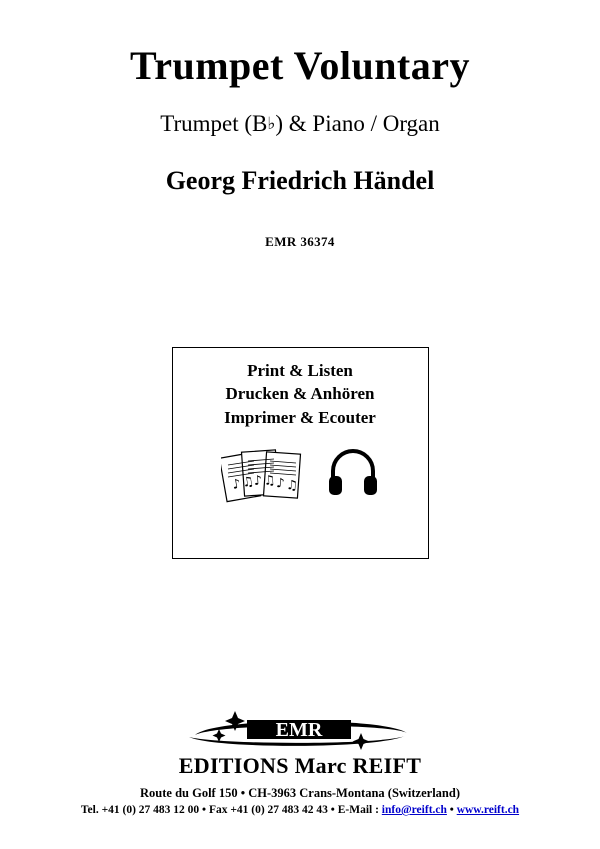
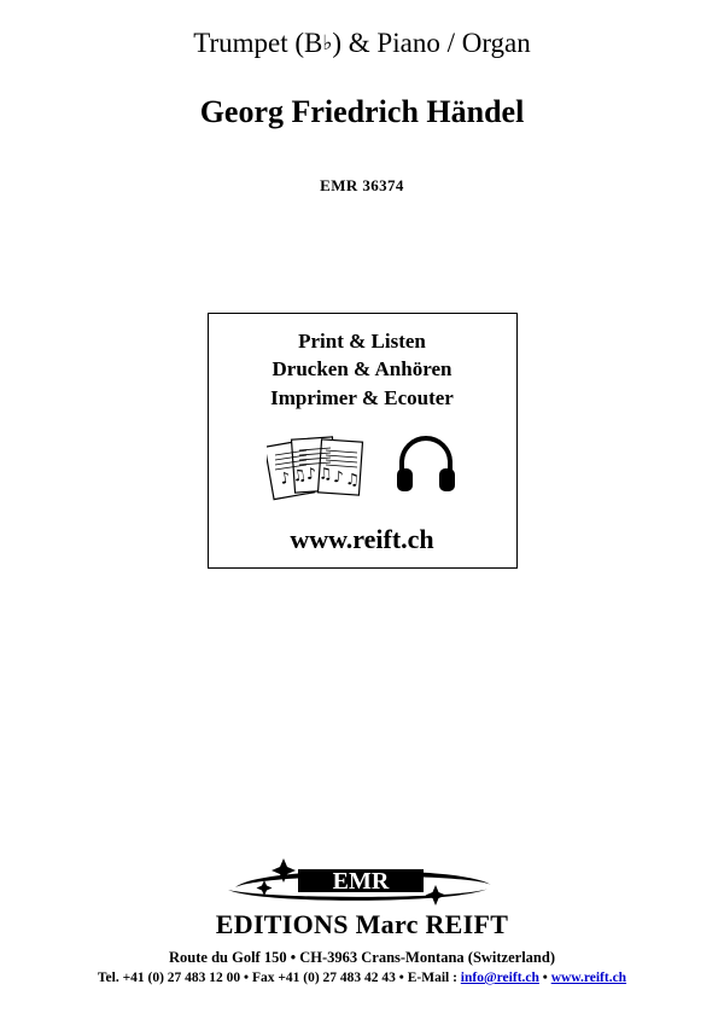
- Trumpet Voluntary
  Trumpet (B♭) & Piano / Organ
  Georg Friedrich Händel
  EMR 36374
  Print & Listen
  Drucken & Anhören
  Imprimer & Ecouter
+ www.reift.ch
  EMR
  EDITIONS Marc REIFT
  Route du Golf 150 • CH-3963 Crans-Montana (Switzerland)
  Tel. +41 (0) 27 483 12 00 • Fax +41 (0) 27 483 42 43 • E-Mail : info@reift.ch • www.reift.ch
